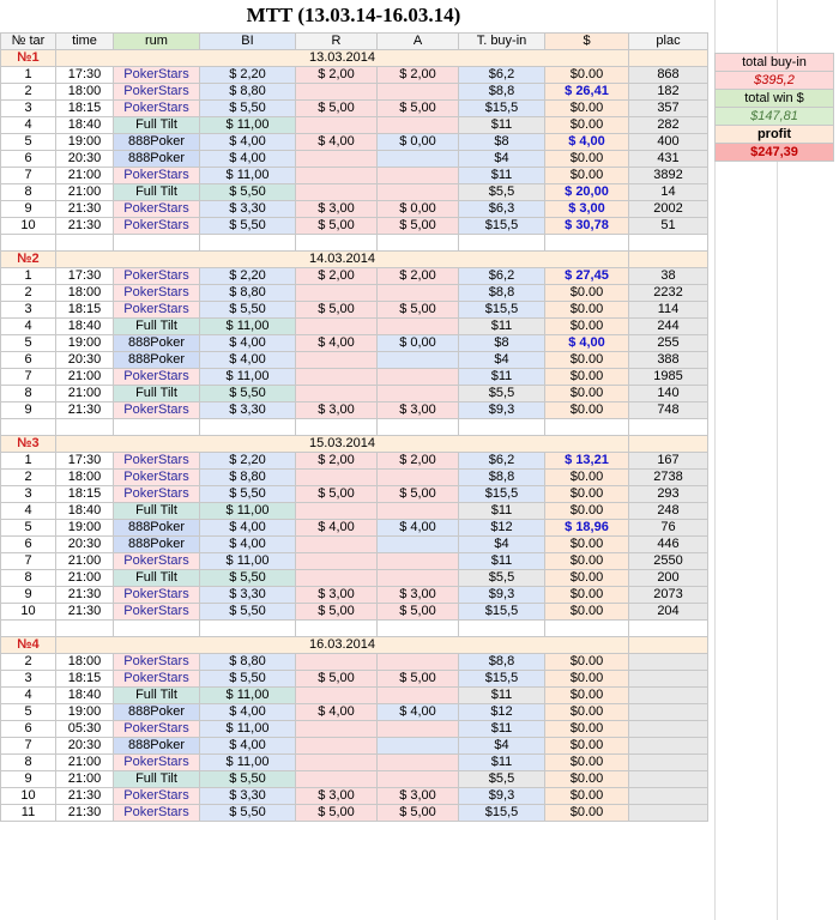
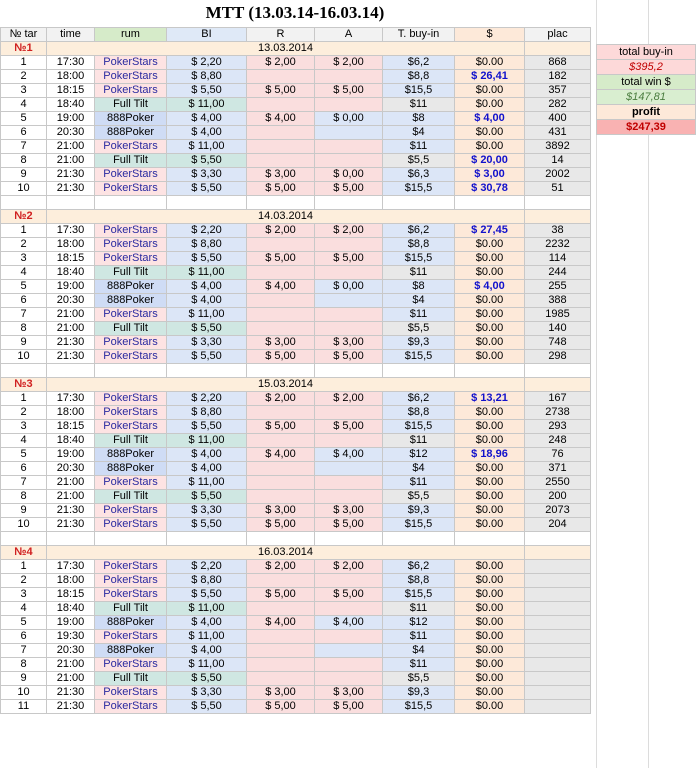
  MTT (13.03.14-16.03.14)
  № tar	time	rum	BI	R	A	T. buy-in	$	plac
  №1	13.03.2014
  1	17:30	PokerStars	$ 2,20	$ 2,00	$ 2,00	$6,2	$0.00	868
  2	18:00	PokerStars	$ 8,80			$8,8	$ 26,41	182
  3	18:15	PokerStars	$ 5,50	$ 5,00	$ 5,00	$15,5	$0.00	357
  4	18:40	Full Tilt	$ 11,00			$11	$0.00	282
  5	19:00	888Poker	$ 4,00	$ 4,00	$ 0,00	$8	$ 4,00	400
  6	20:30	888Poker	$ 4,00			$4	$0.00	431
  7	21:00	PokerStars	$ 11,00			$11	$0.00	3892
  8	21:00	Full Tilt	$ 5,50			$5,5	$ 20,00	14
  9	21:30	PokerStars	$ 3,30	$ 3,00	$ 0,00	$6,3	$ 3,00	2002
  10	21:30	PokerStars	$ 5,50	$ 5,00	$ 5,00	$15,5	$ 30,78	51
  №2	14.03.2014
  1	17:30	PokerStars	$ 2,20	$ 2,00	$ 2,00	$6,2	$ 27,45	38
  2	18:00	PokerStars	$ 8,80			$8,8	$0.00	2232
  3	18:15	PokerStars	$ 5,50	$ 5,00	$ 5,00	$15,5	$0.00	114
  4	18:40	Full Tilt	$ 11,00			$11	$0.00	244
  5	19:00	888Poker	$ 4,00	$ 4,00	$ 0,00	$8	$ 4,00	255
  6	20:30	888Poker	$ 4,00			$4	$0.00	388
  7	21:00	PokerStars	$ 11,00			$11	$0.00	1985
  8	21:00	Full Tilt	$ 5,50			$5,5	$0.00	140
  9	21:30	PokerStars	$ 3,30	$ 3,00	$ 3,00	$9,3	$0.00	748
+ 10	21:30	PokerStars	$ 5,50	$ 5,00	$ 5,00	$15,5	$0.00	298
  №3	15.03.2014
  1	17:30	PokerStars	$ 2,20	$ 2,00	$ 2,00	$6,2	$ 13,21	167
  2	18:00	PokerStars	$ 8,80			$8,8	$0.00	2738
  3	18:15	PokerStars	$ 5,50	$ 5,00	$ 5,00	$15,5	$0.00	293
  4	18:40	Full Tilt	$ 11,00			$11	$0.00	248
  5	19:00	888Poker	$ 4,00	$ 4,00	$ 4,00	$12	$ 18,96	76
- 6	20:30	888Poker	$ 4,00			$4	$0.00	446
+ 6	20:30	888Poker	$ 4,00			$4	$0.00	371
  7	21:00	PokerStars	$ 11,00			$11	$0.00	2550
  8	21:00	Full Tilt	$ 5,50			$5,5	$0.00	200
  9	21:30	PokerStars	$ 3,30	$ 3,00	$ 3,00	$9,3	$0.00	2073
  10	21:30	PokerStars	$ 5,50	$ 5,00	$ 5,00	$15,5	$0.00	204
  №4	16.03.2014
+ 1	17:30	PokerStars	$ 2,20	$ 2,00	$ 2,00	$6,2	$0.00
  2	18:00	PokerStars	$ 8,80			$8,8	$0.00
  3	18:15	PokerStars	$ 5,50	$ 5,00	$ 5,00	$15,5	$0.00
  4	18:40	Full Tilt	$ 11,00			$11	$0.00
  5	19:00	888Poker	$ 4,00	$ 4,00	$ 4,00	$12	$0.00
- 6	05:30	PokerStars	$ 11,00			$11	$0.00
+ 6	19:30	PokerStars	$ 11,00			$11	$0.00
  7	20:30	888Poker	$ 4,00			$4	$0.00
  8	21:00	PokerStars	$ 11,00			$11	$0.00
  9	21:00	Full Tilt	$ 5,50			$5,5	$0.00
  10	21:30	PokerStars	$ 3,30	$ 3,00	$ 3,00	$9,3	$0.00
  11	21:30	PokerStars	$ 5,50	$ 5,00	$ 5,00	$15,5	$0.00
  total buy-in
  $395,2
  total win $
  $147,81
  profit
  $247,39
